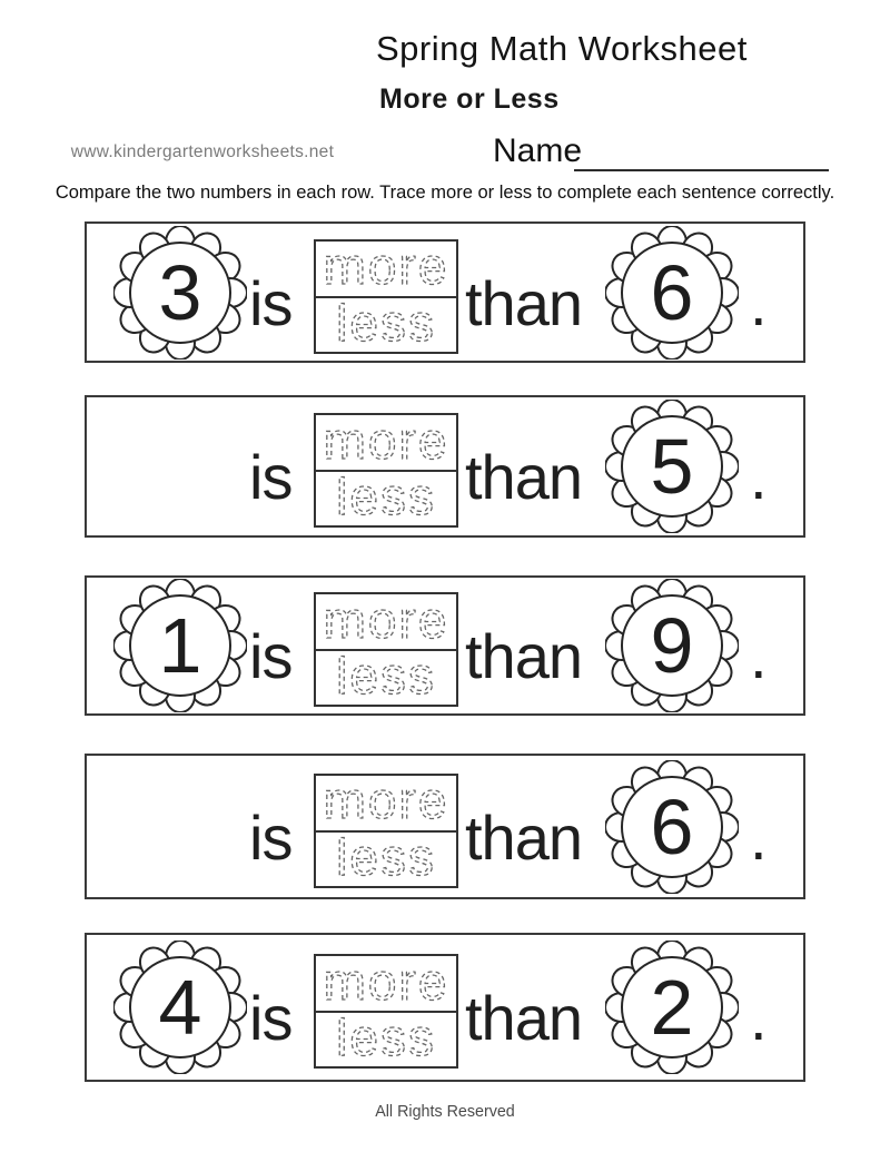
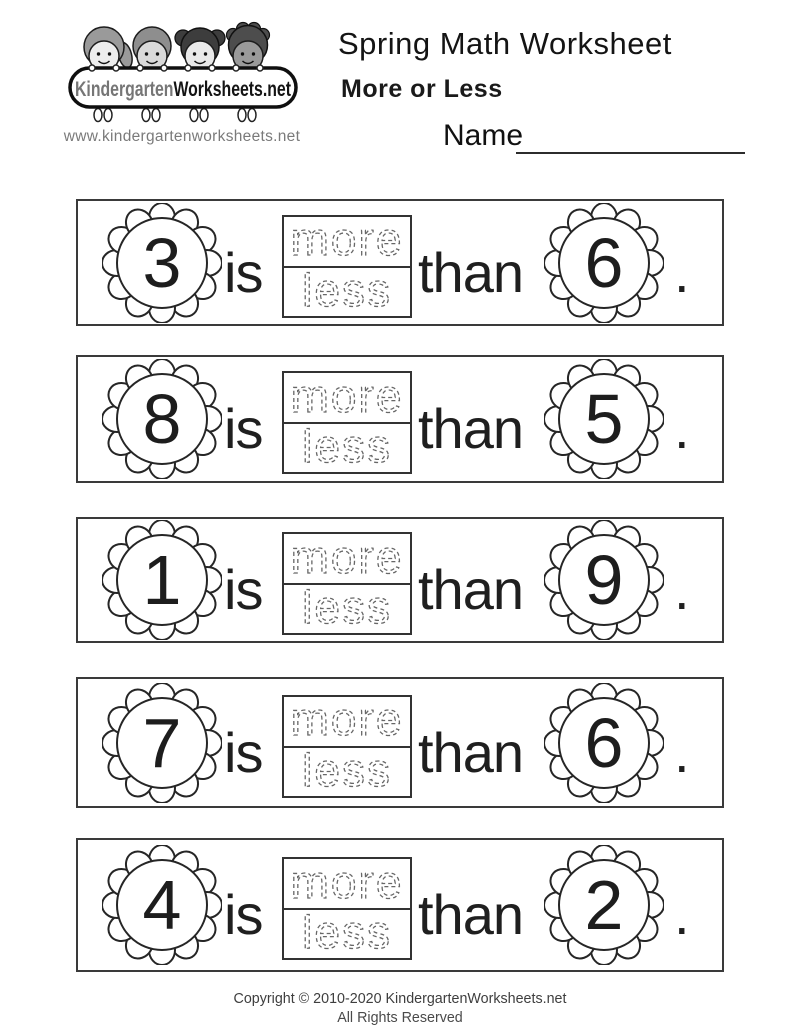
+ KindergartenWorksheets.net
  www.kindergartenworksheets.net
  Spring Math Worksheet
  More or Less
  Name
- Compare the two numbers in each row. Trace more or less to complete each sentence correctly.
  3
  is
  more
  less
  than
  6
  .
+ 8
  is
  more
  less
  than
  5
  .
  1
  is
  more
  less
  than
  9
  .
+ 7
  is
  more
  less
  than
  6
  .
  4
  is
  more
  less
  than
  2
  .
+ Copyright © 2010-2020 KindergartenWorksheets.net
  All Rights Reserved
